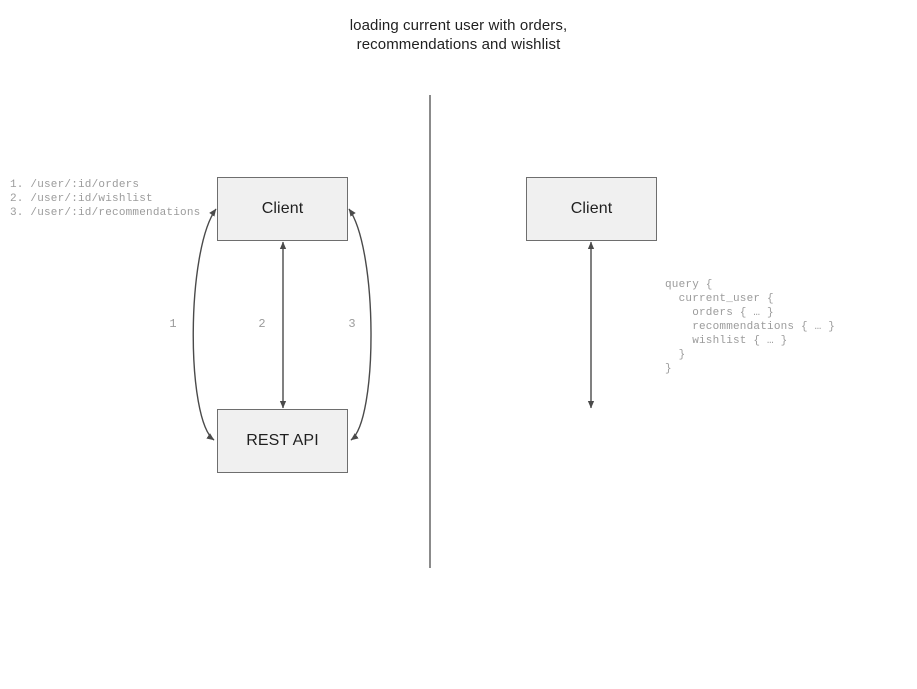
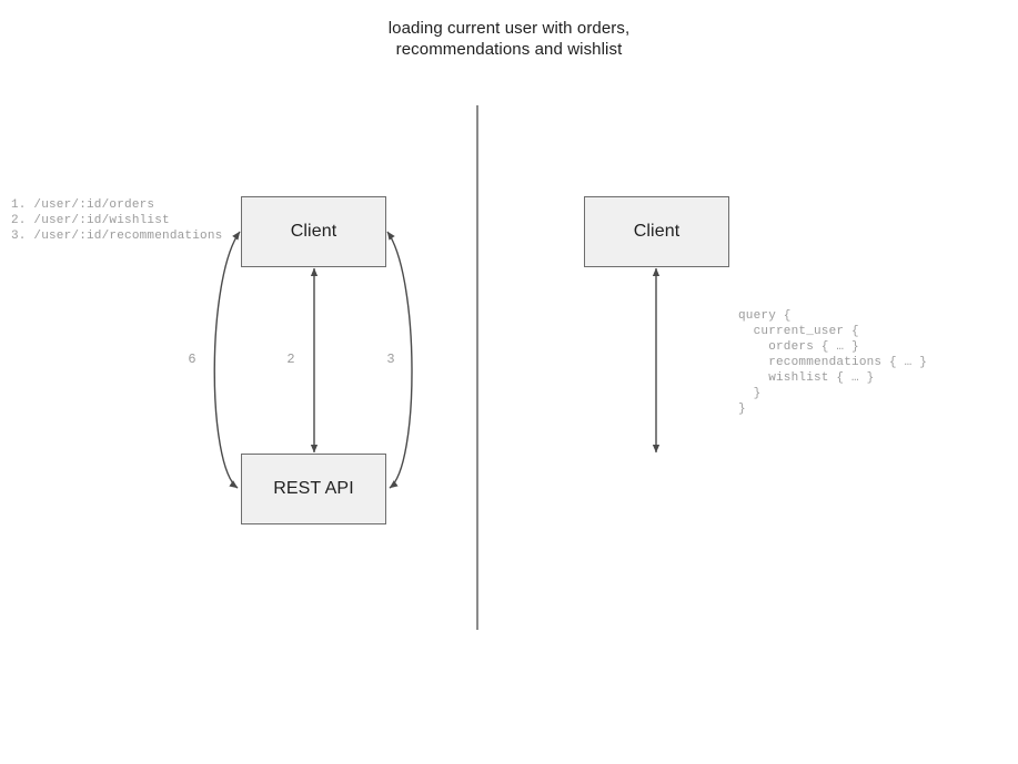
  loading current user with orders,
  recommendations and wishlist
  Client
  REST API
  1. /user/:id/orders
  2. /user/:id/wishlist
  3. /user/:id/recommendations
- 1
+ 6
  2
  3
  Client
  query {
  current_user {
  orders { … }
  recommendations { … }
  wishlist { … }
  }
  }
